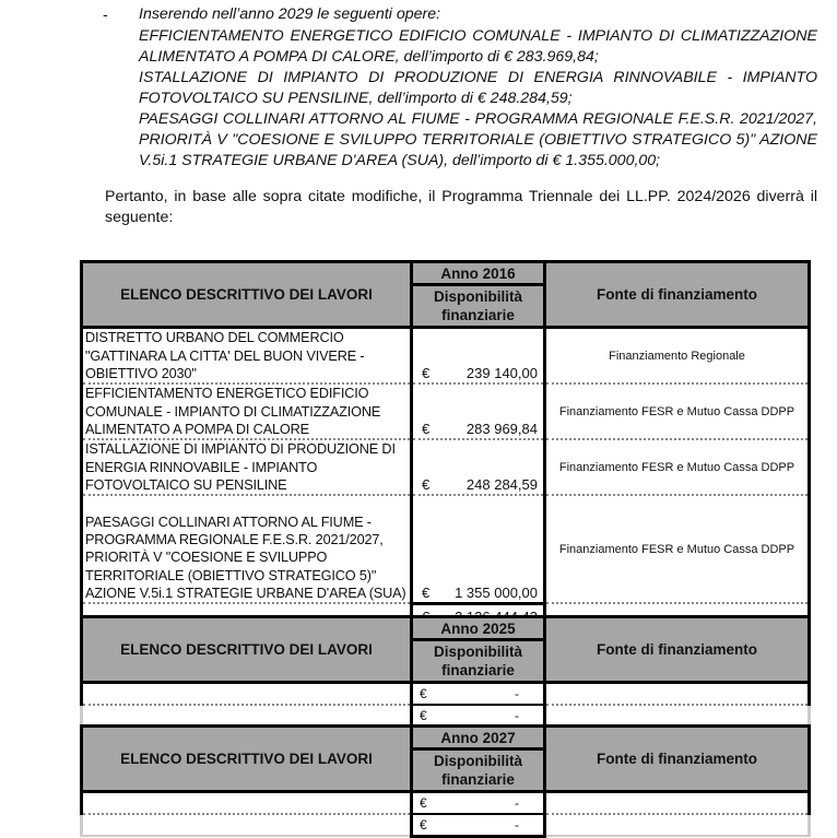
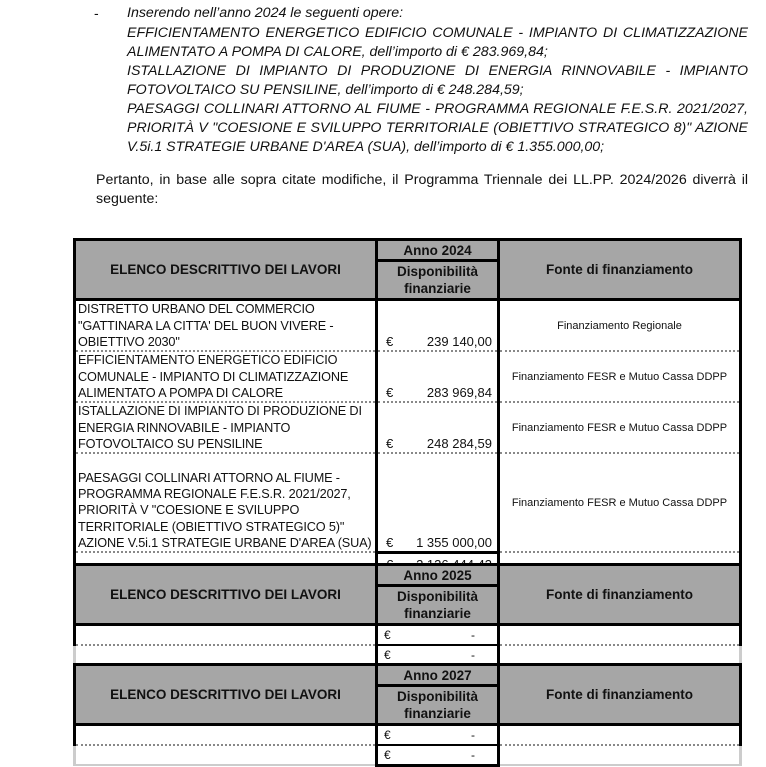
  -
- Inserendo nell’anno 2029 le seguenti opere:
+ Inserendo nell’anno 2024 le seguenti opere:
  EFFICIENTAMENTO ENERGETICO EDIFICIO COMUNALE - IMPIANTO DI CLIMATIZZAZIONE ALIMENTATO A POMPA DI CALORE, dell’importo di € 283.969,84;
  ISTALLAZIONE DI IMPIANTO DI PRODUZIONE DI ENERGIA RINNOVABILE - IMPIANTO FOTOVOLTAICO SU PENSILINE, dell’importo di € 248.284,59;
- PAESAGGI COLLINARI ATTORNO AL FIUME - PROGRAMMA REGIONALE F.E.S.R. 2021/2027, PRIORITÀ V "COESIONE E SVILUPPO TERRITORIALE (OBIETTIVO STRATEGICO 5)" AZIONE V.5i.1 STRATEGIE URBANE D'AREA (SUA), dell’importo di € 1.355.000,00;
+ PAESAGGI COLLINARI ATTORNO AL FIUME - PROGRAMMA REGIONALE F.E.S.R. 2021/2027, PRIORITÀ V "COESIONE E SVILUPPO TERRITORIALE (OBIETTIVO STRATEGICO 8)" AZIONE V.5i.1 STRATEGIE URBANE D'AREA (SUA), dell’importo di € 1.355.000,00;
  Pertanto, in base alle sopra citate modifiche, il Programma Triennale dei LL.PP. 2024/2026 diverrà il seguente:
- ELENCO DESCRITTIVO DEI LAVORI	Anno 2016	Fonte di finanziamento
+ ELENCO DESCRITTIVO DEI LAVORI	Anno 2024	Fonte di finanziamento
  Disponibilità finanziarie
  DISTRETTO URBANO DEL COMMERCIO "GATTINARA LA CITTA' DEL BUON VIVERE - OBIETTIVO 2030"	€ 239 140,00	Finanziamento Regionale
  EFFICIENTAMENTO ENERGETICO EDIFICIO COMUNALE - IMPIANTO DI CLIMATIZZAZIONE ALIMENTATO A POMPA DI CALORE	€ 283 969,84	Finanziamento FESR e Mutuo Cassa DDPP
  ISTALLAZIONE DI IMPIANTO DI PRODUZIONE DI ENERGIA RINNOVABILE - IMPIANTO FOTOVOLTAICO SU PENSILINE	€ 248 284,59	Finanziamento FESR e Mutuo Cassa DDPP
  PAESAGGI COLLINARI ATTORNO AL FIUME - PROGRAMMA REGIONALE F.E.S.R. 2021/2027, PRIORITÀ V "COESIONE E SVILUPPO TERRITORIALE (OBIETTIVO STRATEGICO 5)" AZIONE V.5i.1 STRATEGIE URBANE D'AREA (SUA)	€ 1 355 000,00	Finanziamento FESR e Mutuo Cassa DDPP
  ELENCO DESCRITTIVO DEI LAVORI	Anno 2025	Fonte di finanziamento
  Disponibilità finanziarie
  	€ -
  	€ -
  ELENCO DESCRITTIVO DEI LAVORI	Anno 2027	Fonte di finanziamento
  Disponibilità finanziarie
  	€ -
  	€ -
